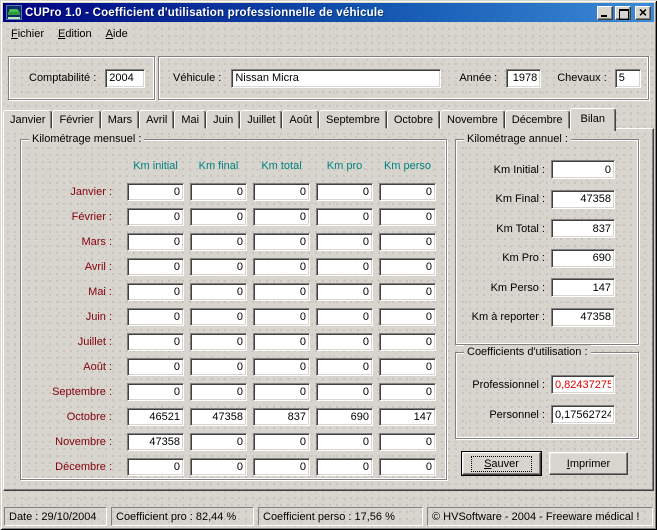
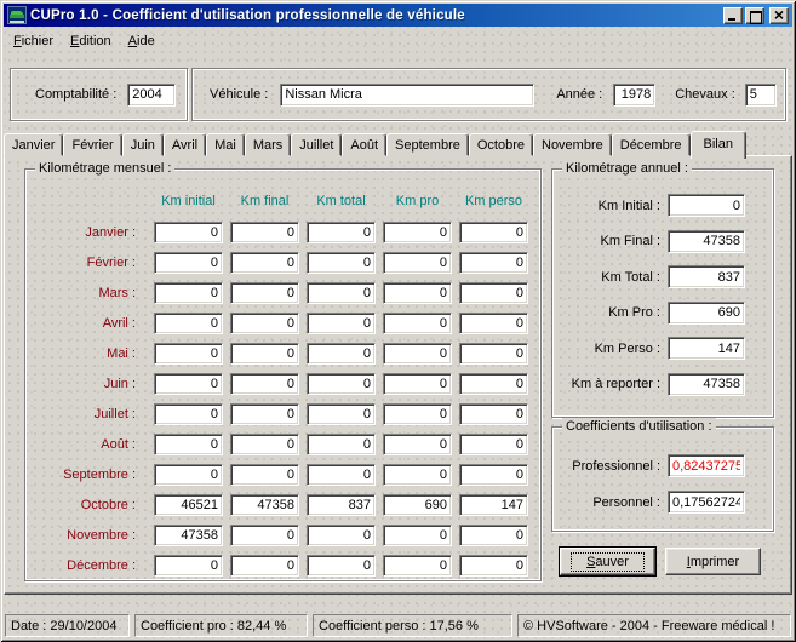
  CUPro 1.0 - Coefficient d'utilisation professionnelle de véhicule
  Fichier
  Edition
  Aide
  Comptabilité :
  2004
  Véhicule :
  Nissan Micra
  Année :
  1978
  Chevaux :
  5
  Janvier
  Février
- Mars
+ Juin
  Avril
  Mai
- Juin
+ Mars
  Juillet
  Août
  Septembre
  Octobre
  Novembre
  Décembre
  Bilan
  Kilométrage mensuel :
  Km initial
  Km final
  Km total
  Km pro
  Km perso
  Janvier :
  0
  0
  0
  0
  0
  Février :
  0
  0
  0
  0
  0
  Mars :
  0
  0
  0
  0
  0
  Avril :
  0
  0
  0
  0
  0
  Mai :
  0
  0
  0
  0
  0
  Juin :
  0
  0
  0
  0
  0
  Juillet :
  0
  0
  0
  0
  0
  Août :
  0
  0
  0
  0
  0
  Septembre :
  0
  0
  0
  0
  0
  Octobre :
  46521
  47358
  837
  690
  147
  Novembre :
  47358
  0
  0
  0
  0
  Décembre :
  0
  0
  0
  0
  0
  Kilométrage annuel :
  Km Initial :
  0
  Km Final :
  47358
  Km Total :
  837
  Km Pro :
  690
  Km Perso :
  147
  Km à reporter :
  47358
  Coefficients d'utilisation :
  Professionnel :
  0,82437275
  Personnel :
  0,17562724
  Sauver
  Imprimer
  Date : 29/10/2004
  Coefficient pro : 82,44 %
  Coefficient perso : 17,56 %
  © HVSoftware - 2004 - Freeware médical !
